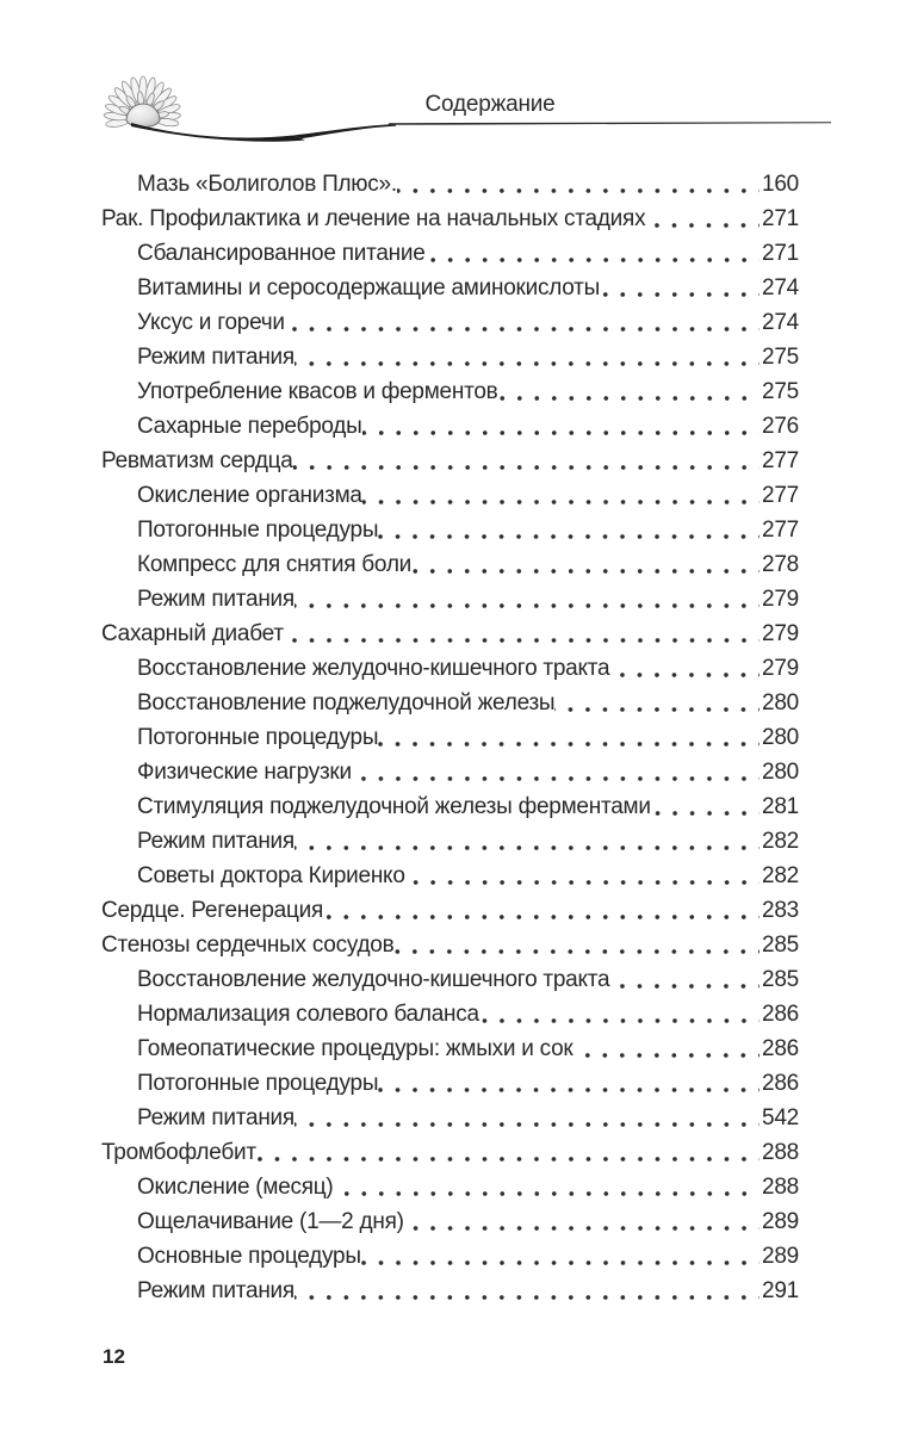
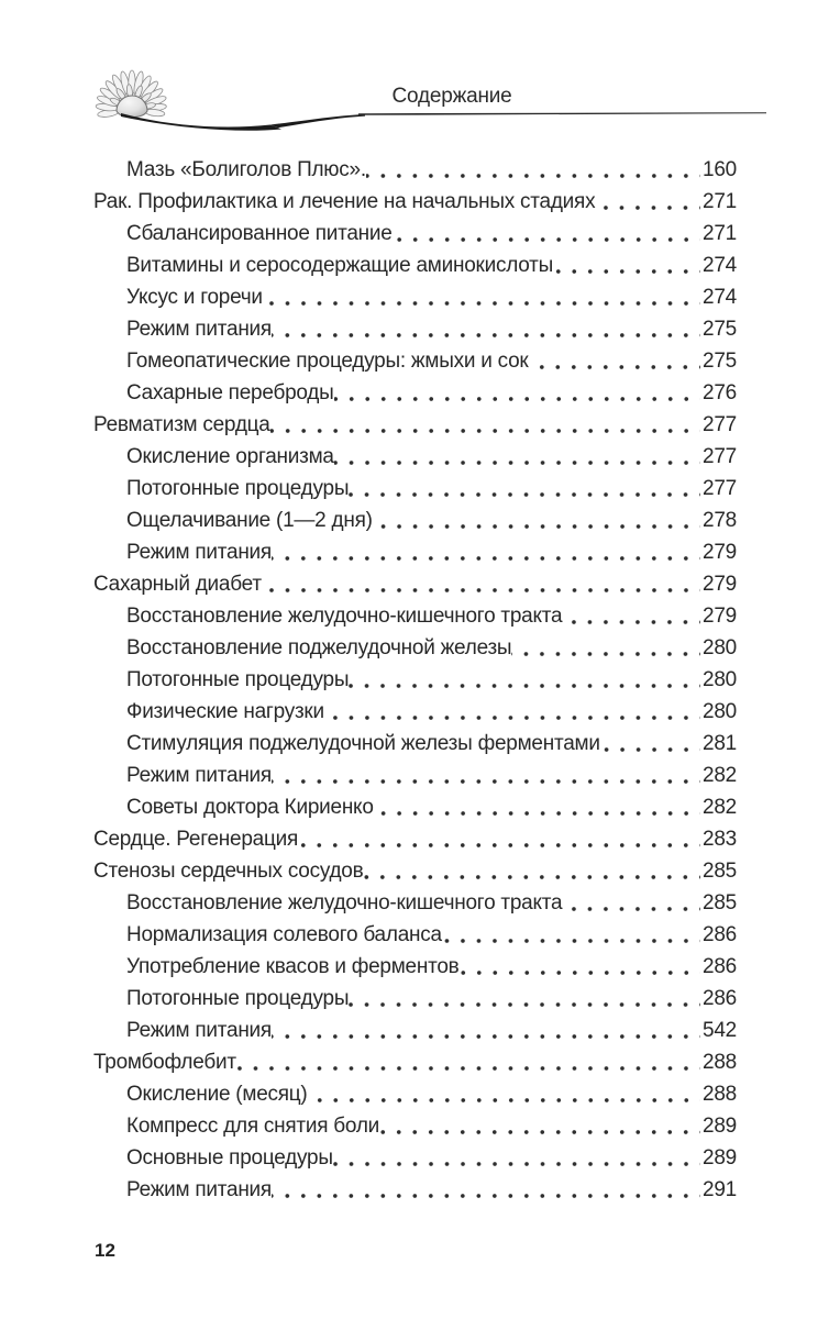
  Содержание
  Мазь «Болиголов Плюс».
  160
  Рак. Профилактика и лечение на начальных стадиях
  271
  Сбалансированное питание
  271
  Витамины и серосодержащие аминокислоты
  274
  Уксус и горечи
  274
  Режим питания
  275
- Употребление квасов и ферментов
+ Гомеопатические процедуры: жмыхи и сок
  275
  Сахарные переброды
  276
  Ревматизм сердца
  277
  Окисление организма
  277
  Потогонные процедуры
  277
- Компресс для снятия боли
+ Ощелачивание (1—2 дня)
  278
  Режим питания
  279
  Сахарный диабет
  279
  Восстановление желудочно-кишечного тракта
  279
  Восстановление поджелудочной железы
  280
  Потогонные процедуры
  280
  Физические нагрузки
  280
  Стимуляция поджелудочной железы ферментами
  281
  Режим питания
  282
  Советы доктора Кириенко
  282
  Сердце. Регенерация
  283
  Стенозы сердечных сосудов
  285
  Восстановление желудочно-кишечного тракта
  285
  Нормализация солевого баланса
  286
- Гомеопатические процедуры: жмыхи и сок
+ Употребление квасов и ферментов
  286
  Потогонные процедуры
  286
  Режим питания
  542
  Тромбофлебит
  288
  Окисление (месяц)
  288
- Ощелачивание (1—2 дня)
+ Компресс для снятия боли
  289
  Основные процедуры
  289
  Режим питания
  291
  12
